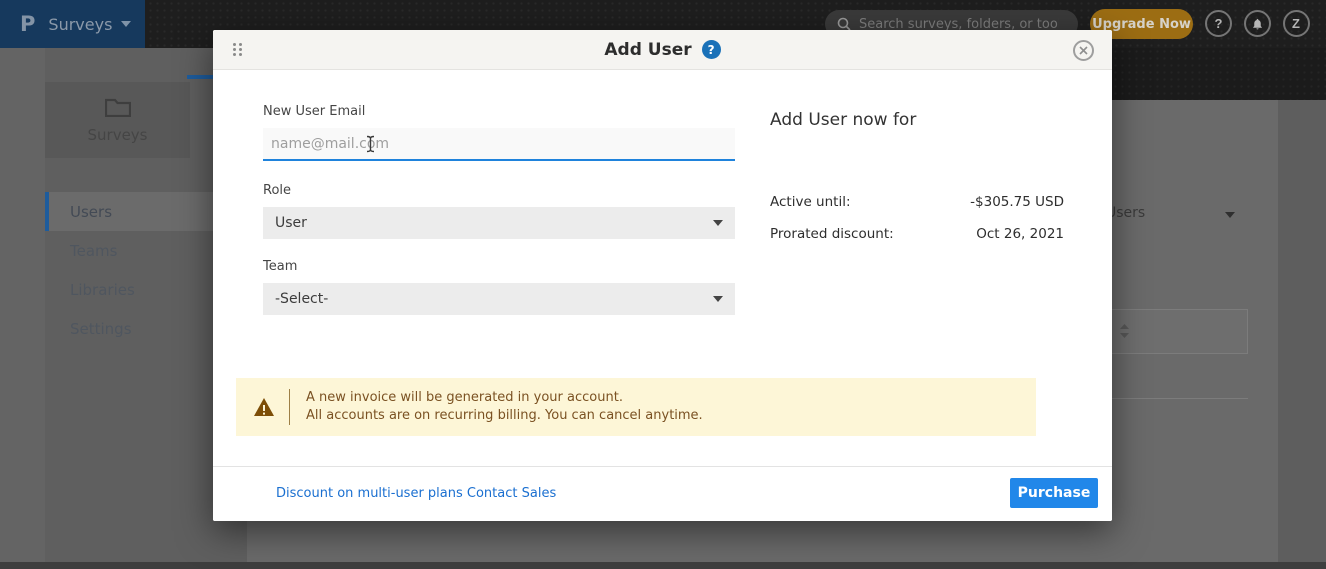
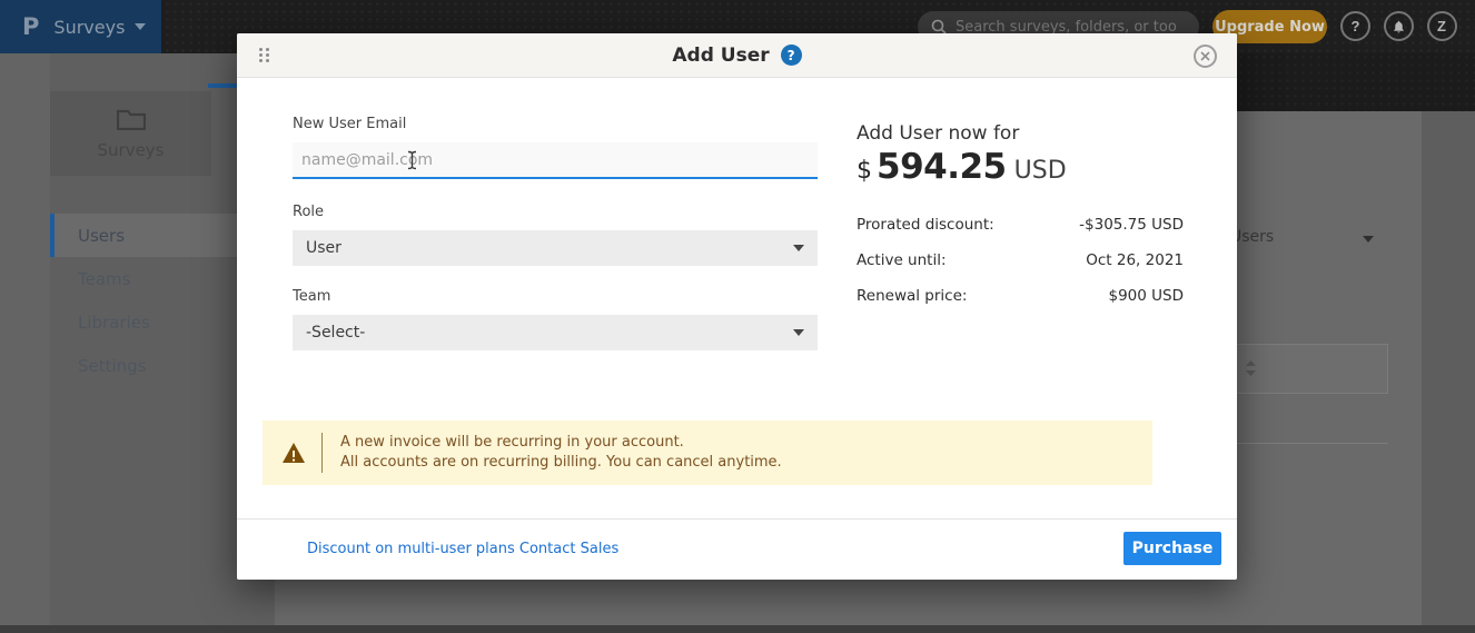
  P
  Surveys
  Search surveys, folders, or too
  Upgrade Now
  ?
  Z
  Users
  sers
  Add User
  ?
  New User Email
  name@mail.cm
  Role
  User
  Team
  -Select-
  Add User now for
+ $
+ 594.25
+ USD
- Active until:
+ Prorated discount:
  -$305.75 USD
- Prorated discount:
+ Active until:
  Oct 26, 2021
+ Renewal price:
+ $900 USD
- A new invoice will be generated in your account.
+ A new invoice will be recurring in your account.
  All accounts are on recurring billing. You can cancel anytime.
  Discount on multi-user plans Contact Sales
  Purchase
